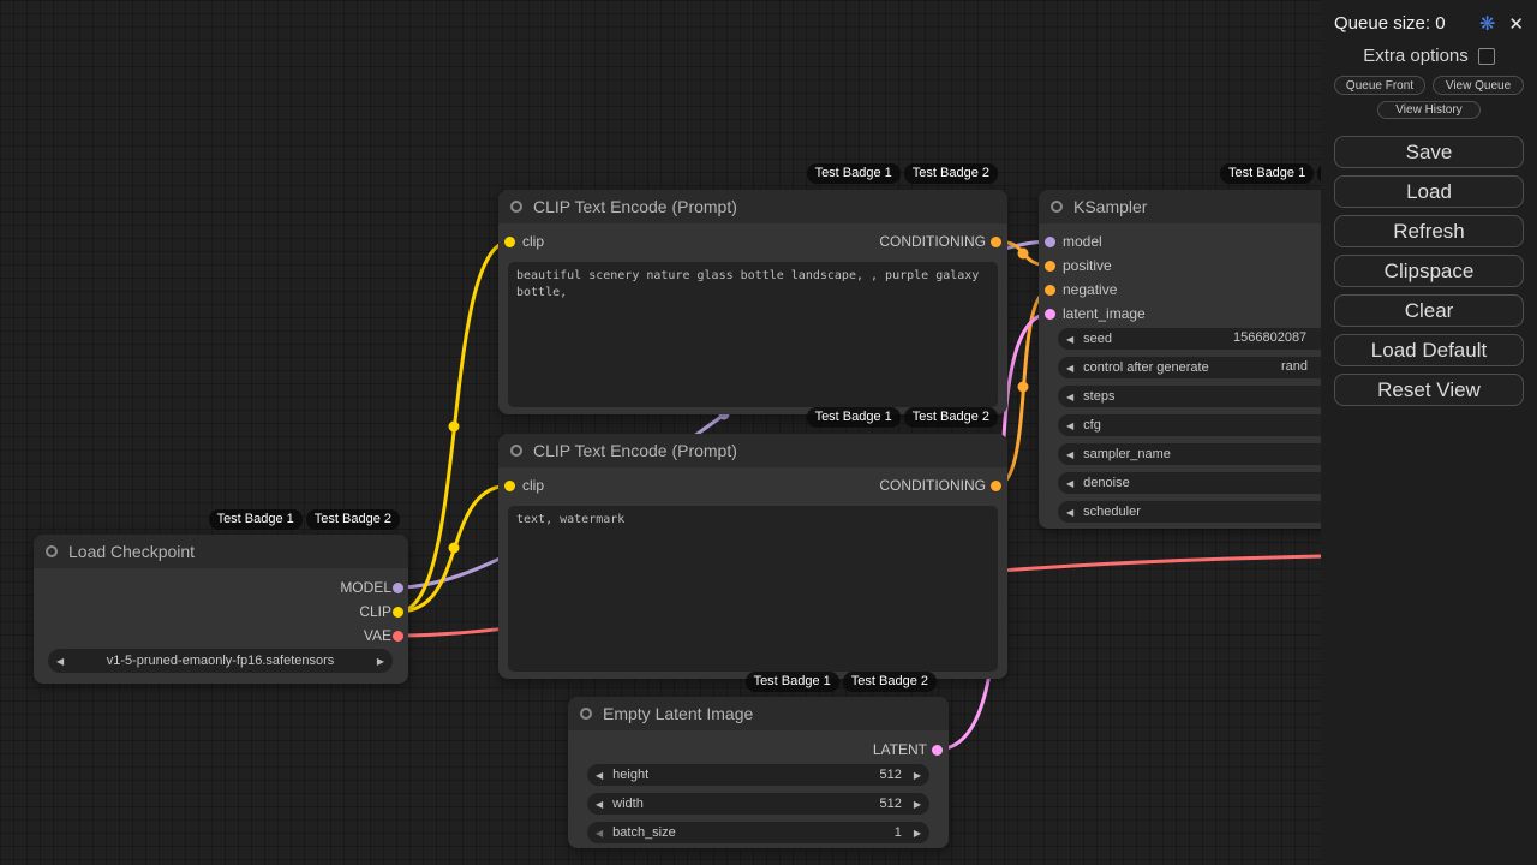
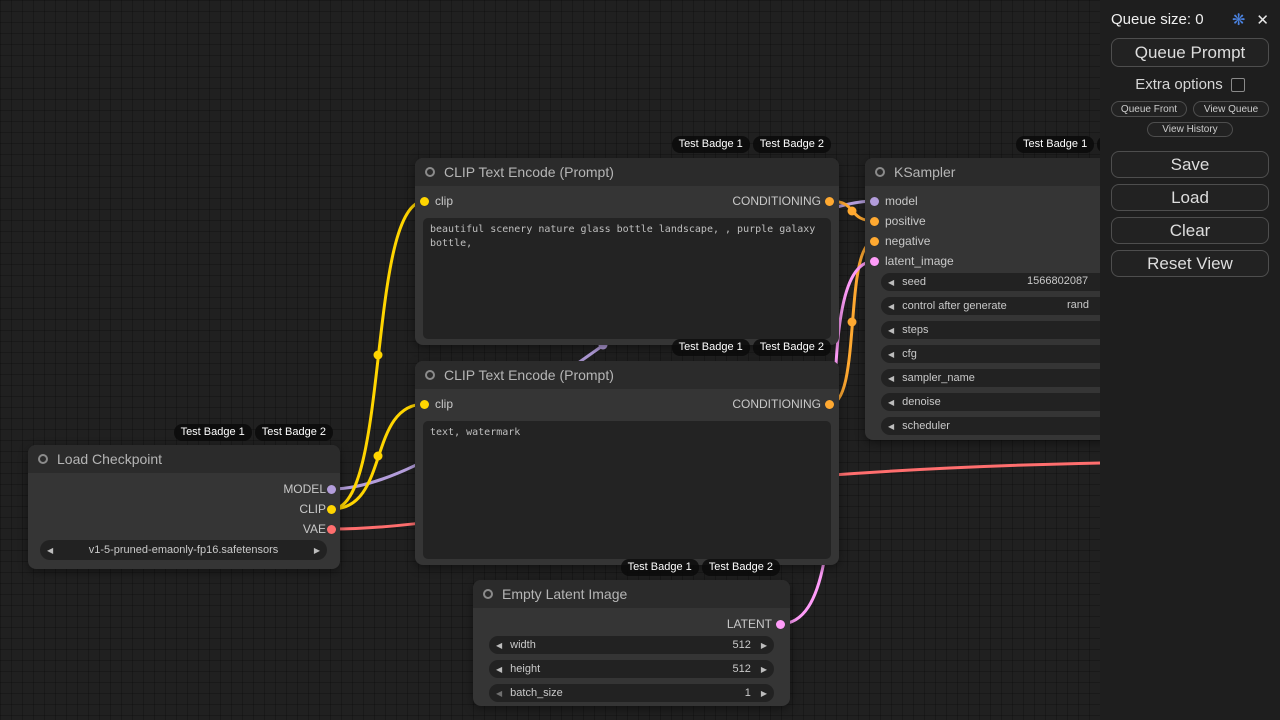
  Test Badge 1
  Test Badge 2
  Load Checkpoint
  MODEL
  CLIP
  VAE
  ◀
  v1-5-pruned-emaonly-fp16.safetensors
  ▶
  Test Badge 1
  Test Badge 2
  CLIP Text Encode (Prompt)
  clip
  CONDITIONING
  beautiful scenery nature glass bottle landscape, , purple galaxy bottle,
  Test Badge 1
  Test Badge 2
  CLIP Text Encode (Prompt)
  clip
  CONDITIONING
  text, watermark
  Test Badge 1
  KSampler
  model
  positive
  negative
  latent_image
  ◀
  seed
  1566802087
  ◀
  control after generate
  rand
  ◀
  steps
  ◀
  cfg
  ◀
  sampler_name
  ◀
  denoise
  ◀
  scheduler
  Test Badge 1
  Test Badge 2
  Empty Latent Image
  LATENT
  ◀
- height
+ width
  512
  ▶
  ◀
- width
+ height
  512
  ▶
  ◀
  batch_size
  1
  ▶
  Queue size: 0
  ❋
  ✕
+ Queue Prompt
  Extra options
  Queue Front
  View Queue
  View History
  Save
  Load
- Refresh
- Clipspace
  Clear
- Load Default
  Reset View
